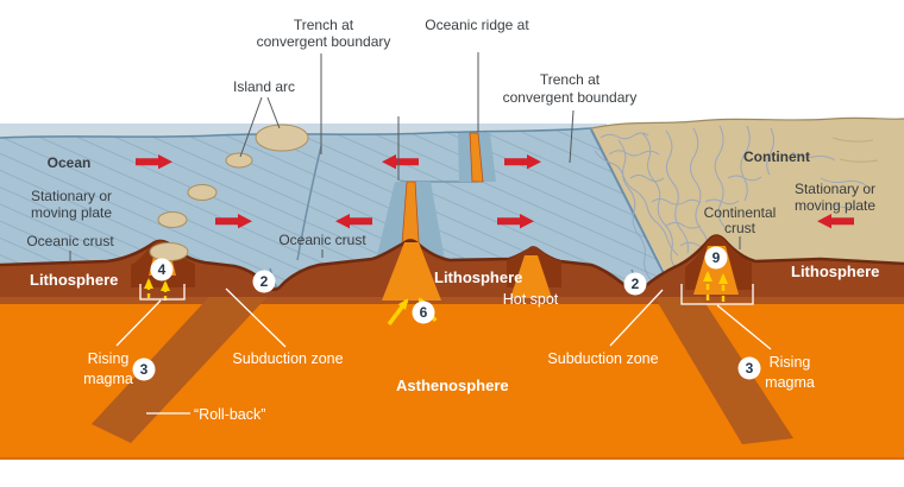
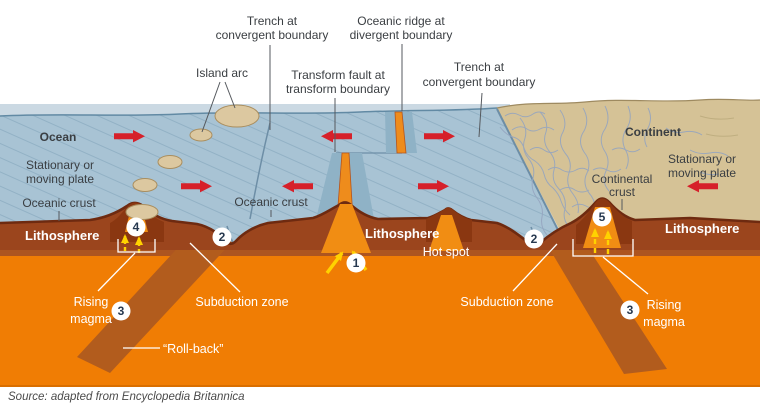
- 6
+ 1
  2
  2
  3
  3
  4
- 9
+ 5
  Trench at
  convergent boundary
  Island arc
+ Transform fault at
+ transform boundary
  Oceanic ridge at
+ divergent boundary
  Trench at
  convergent boundary
  Ocean
  Stationary or
  moving plate
  Oceanic crust
  Oceanic crust
  Continent
  Stationary or
  moving plate
  Continental
  crust
  Lithosphere
  Lithosphere
  Lithosphere
  Hot spot
- Asthenosphere
  Rising
  magma
  Rising
  magma
  Subduction zone
  Subduction zone
  “Roll-back”
+ Source: adapted from Encyclopedia Britannica
